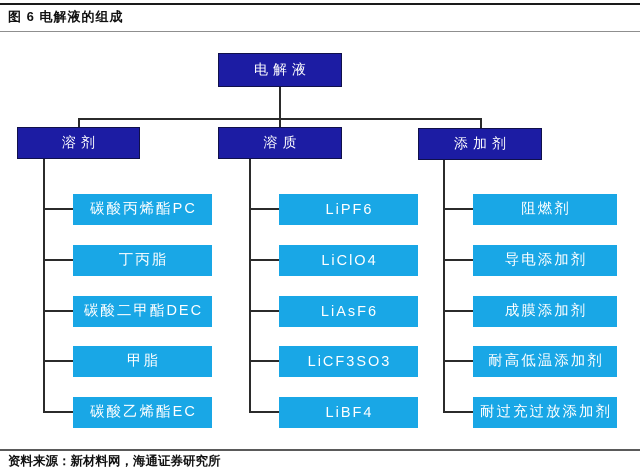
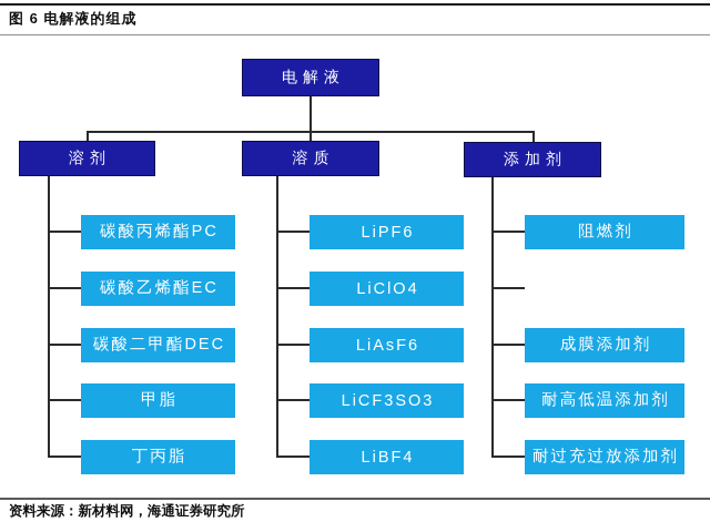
  图 6 电解液的组成
  电解液
  溶剂
  溶质
  添加剂
  碳酸丙烯酯PC
- 丁丙脂
+ 碳酸乙烯酯EC
  碳酸二甲酯DEC
  甲脂
- 碳酸乙烯酯EC
+ 丁丙脂
  LiPF6
  LiClO4
  LiAsF6
  LiCF3SO3
  LiBF4
  阻燃剂
- 导电添加剂
  成膜添加剂
  耐高低温添加剂
  耐过充过放添加剂
  资料来源：新材料网，海通证券研究所
